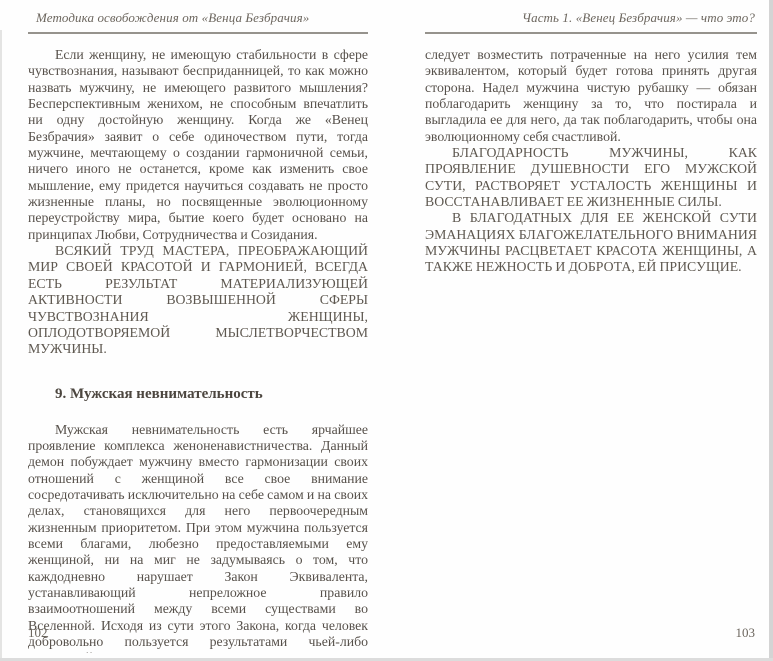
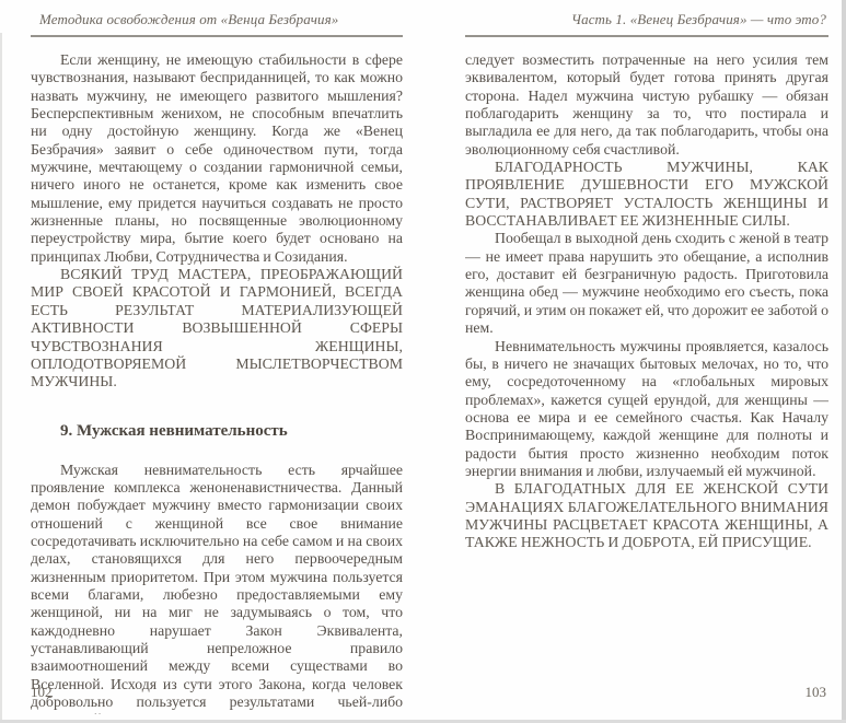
  Методика освобождения от «Венца Безбрачия»
  Если женщину, не имеющую стабильности в сфере чувствознания, называют бесприданницей, то как можно назвать мужчину, не имеющего развитого мышления? Бесперспективным женихом, не способным впечатлить ни одну достойную женщину. Когда же «Венец Безбрачия» заявит о себе одиночеством пути, тогда мужчине, мечтающему о создании гармоничной семьи, ничего иного не останется, кроме как изменить свое мышление, ему придется научиться создавать не просто жизненные планы, но посвященные эволюционному переустройству мира, бытие коего будет основано на принципах Любви, Сотрудничества и Созидания.
  ВСЯКИЙ ТРУД МАСТЕРА, ПРЕОБРАЖАЮЩИЙ МИР СВОЕЙ КРАСОТОЙ И ГАРМОНИЕЙ, ВСЕГДА ЕСТЬ РЕЗУЛЬТАТ МАТЕРИАЛИЗУЮЩЕЙ АКТИВНОСТИ ВОЗВЫШЕННОЙ СФЕРЫ ЧУВСТВОЗНАНИЯ ЖЕНЩИНЫ, ОПЛОДОТВОРЯЕМОЙ МЫСЛЕТВОРЧЕСТВОМ МУЖЧИНЫ.
  9. Мужская невнимательность
  Мужская невнимательность есть ярчайшее проявление комплекса женоненавистничества. Данный демон побуждает мужчину вместо гармонизации своих отношений с женщиной все свое внимание сосредотачивать исключительно на себе самом и на своих делах, становящихся для него первоочередным жизненным приоритетом. При этом мужчина пользуется всеми благами, любезно предоставляемыми ему женщиной, ни на миг не задумываясь о том, что каждодневно нарушает Закон Эквивалента, устанавливающий непреложное правило взаимоотношений между всеми существами во Вселенной. Исходя из сути этого Закона, когда человек добровольно пользуется результатами чьей-либо
  102
  Часть 1. «Венец Безбрачия» — что это?
  следует возместить потраченные на него усилия тем эквивалентом, который будет готова принять другая сторона. Надел мужчина чистую рубашку — обязан поблагодарить женщину за то, что постирала и выгладила ее для него, да так поблагодарить, чтобы она эволюционному себя счастливой.
  БЛАГОДАРНОСТЬ МУЖЧИНЫ, КАК ПРОЯВЛЕНИЕ ДУШЕВНОСТИ ЕГО МУЖСКОЙ СУТИ, РАСТВОРЯЕТ УСТАЛОСТЬ ЖЕНЩИНЫ И ВОССТАНАВЛИВАЕТ ЕЕ ЖИЗНЕННЫЕ СИЛЫ.
+ Пообещал в выходной день сходить с женой в театр — не имеет права нарушить это обещание, а исполнив его, доставит ей безграничную радость. Приготовила женщина обед — мужчине необходимо его съесть, пока горячий, и этим он покажет ей, что дорожит ее заботой о нем.
+ Невнимательность мужчины проявляется, казалось бы, в ничего не значащих бытовых мелочах, но то, что ему, сосредоточенному на «глобальных мировых проблемах», кажется сущей ерундой, для женщины — основа ее мира и ее семейного счастья. Как Началу Воспринимающему, каждой женщине для полноты и радости бытия просто жизненно необходим поток энергии внимания и любви, излучаемый ей мужчиной.
  В БЛАГОДАТНЫХ ДЛЯ ЕЕ ЖЕНСКОЙ СУТИ ЭМАНАЦИЯХ БЛАГОЖЕЛАТЕЛЬНОГО ВНИМАНИЯ МУЖЧИНЫ РАСЦВЕТАЕТ КРАСОТА ЖЕНЩИНЫ, А ТАКЖЕ НЕЖНОСТЬ И ДОБРОТА, ЕЙ ПРИСУЩИЕ.
  103
